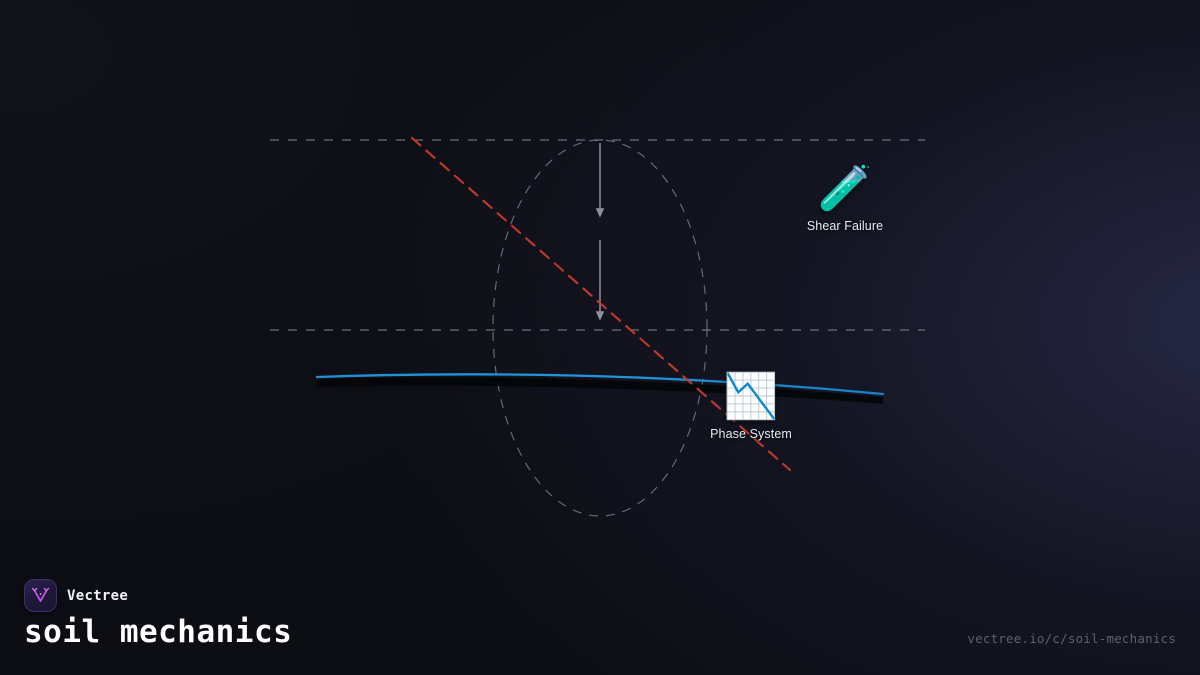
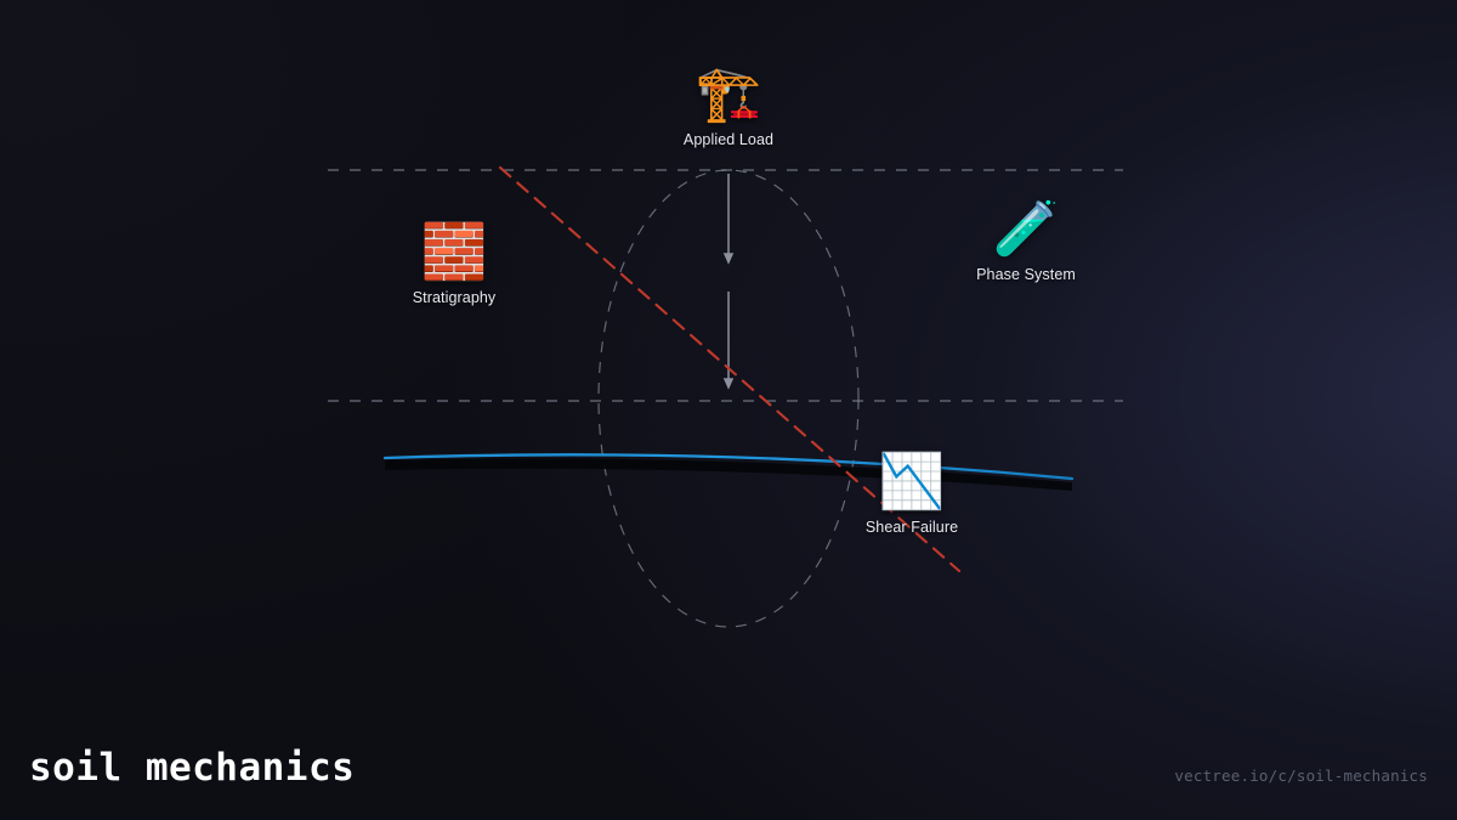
+ 🏗️
+ Applied Load
+ 🧱
+ Stratigraphy
  🧪
- Shear Failure
+ Phase System
  📉
- Phase System
+ Shear Failure
- Vectree
  soil mechanics
  vectree.io/c/soil-mechanics
